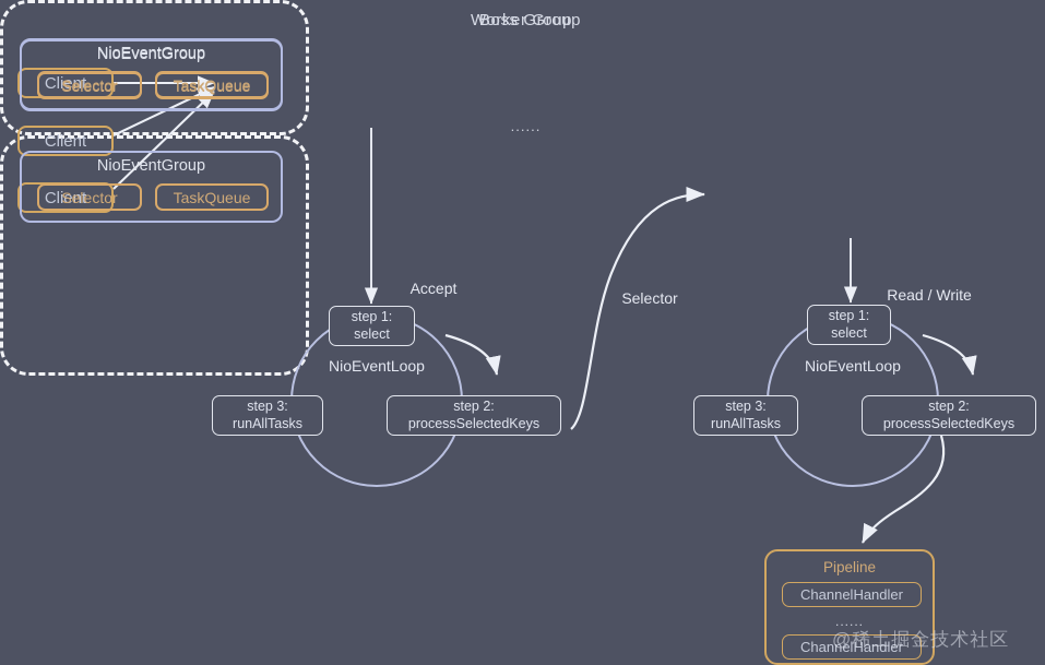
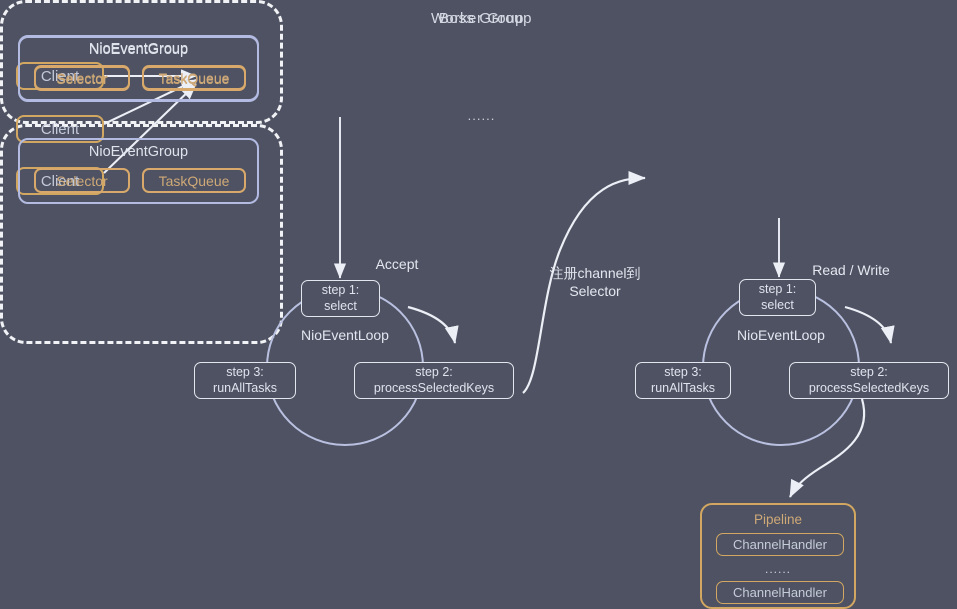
  Client
  Client
  Client
  Boss Group
  NioEventGroup
  Selector
  TaskQueue
  Worker Group
  ......
  NioEventGroup
  Selector
  TaskQueue
  Accept
  NioEventLoop
  step 1:
  select
  step 2:
  processSelectedKeys
  step 3:
  runAllTasks
+ 注册channel到
  Selector
  Read / Write
  NioEventLoop
  step 1:
  select
  step 2:
  processSelectedKeys
  step 3:
  runAllTasks
  Pipeline
  ChannelHandler
  ......
  ChannelHandler
- @稀土掘金技术社区
